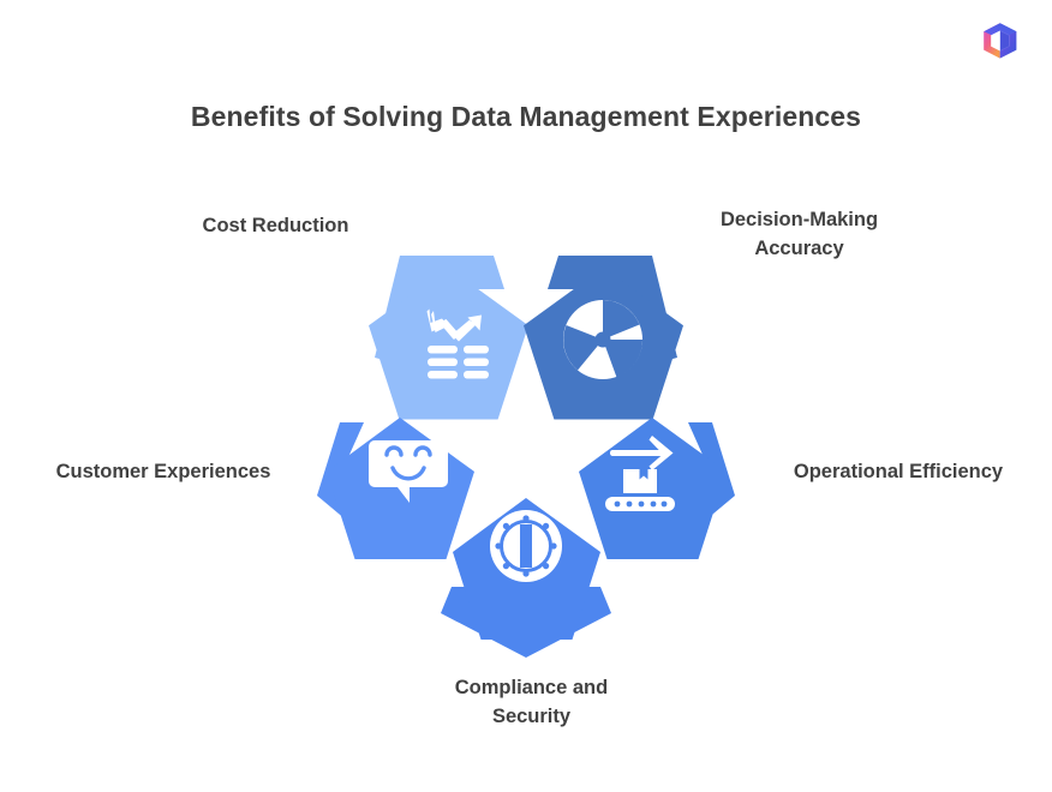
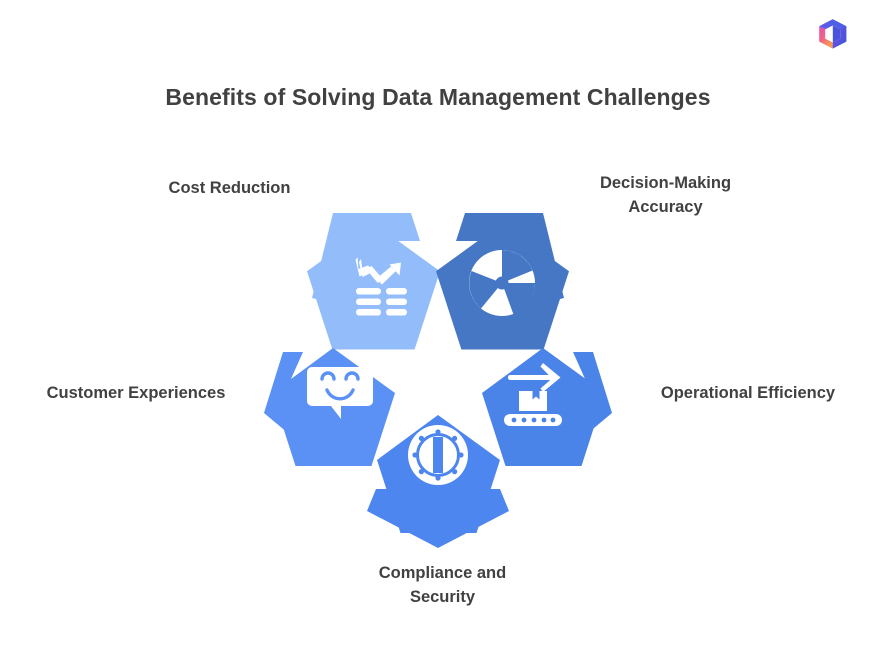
- Benefits of Solving Data Management Experiences
+ Benefits of Solving Data Management Challenges
  Cost Reduction
  Decision-Making
  Accuracy
  Customer Experiences
  Operational Efficiency
  Compliance and
  Security
